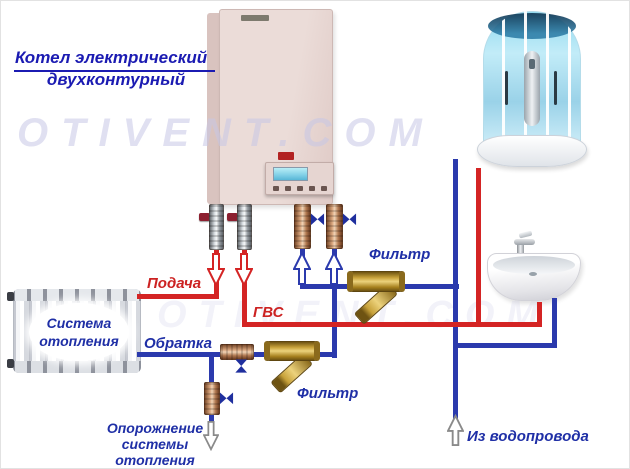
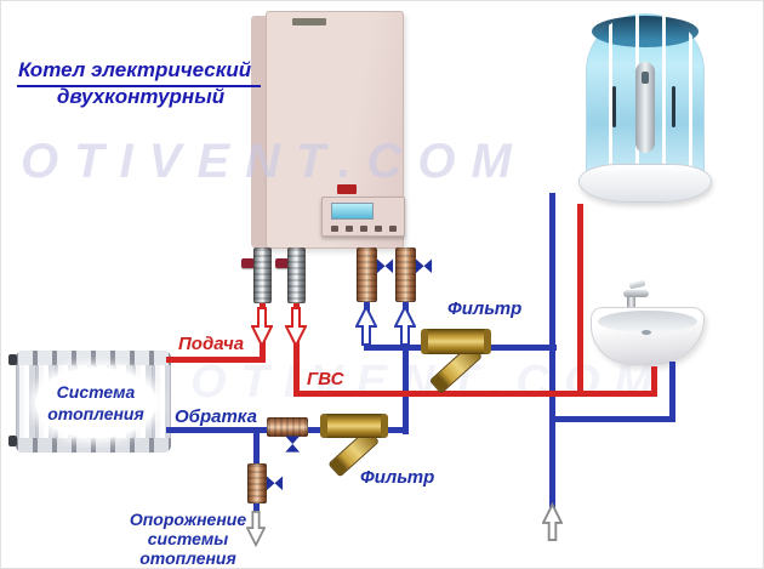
  OTIVENT.COM
  OTVENT.COM
  Котел электрический
  двухконтурный
  Система
  отопления
  Подача
  ГВС
  Обратка
  Фильтр
  Фильтр
  Опорожнение
  системы
  отопления
- Из водопровода
